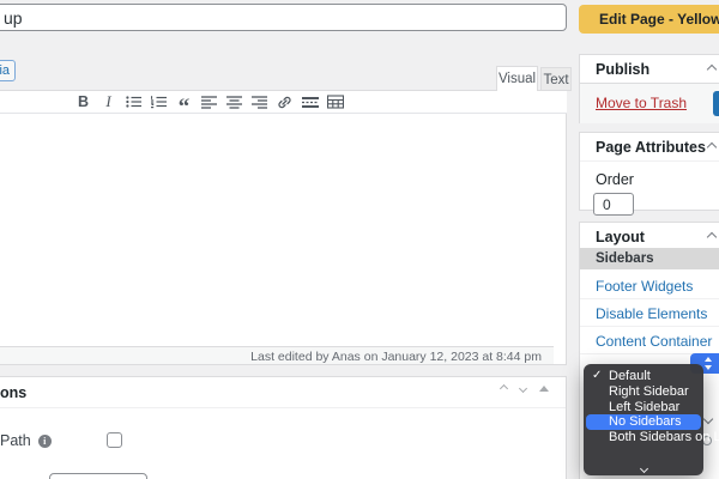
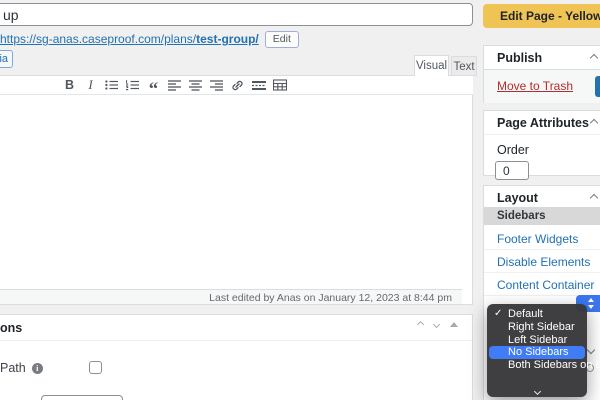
  up
+ https://sg-anas.caseproof.com/plans/test-group/ Edit
  ia
  Visual
  Text
  Last edited by Anas on January 12, 2023 at 8:44 pm
  B
  I
  “
  ons
  Path
  i
  Edit Page - Yellow
  Publish
  Move to Trash
  Page Attributes
  Order
  0
  Layout
  Sidebars
  Footer Widgets
  Disable Elements
  Content Container
  ✓
  Default
  Right Sidebar
  Left Sidebar
  No Sidebars
  Both Sidebars on L
